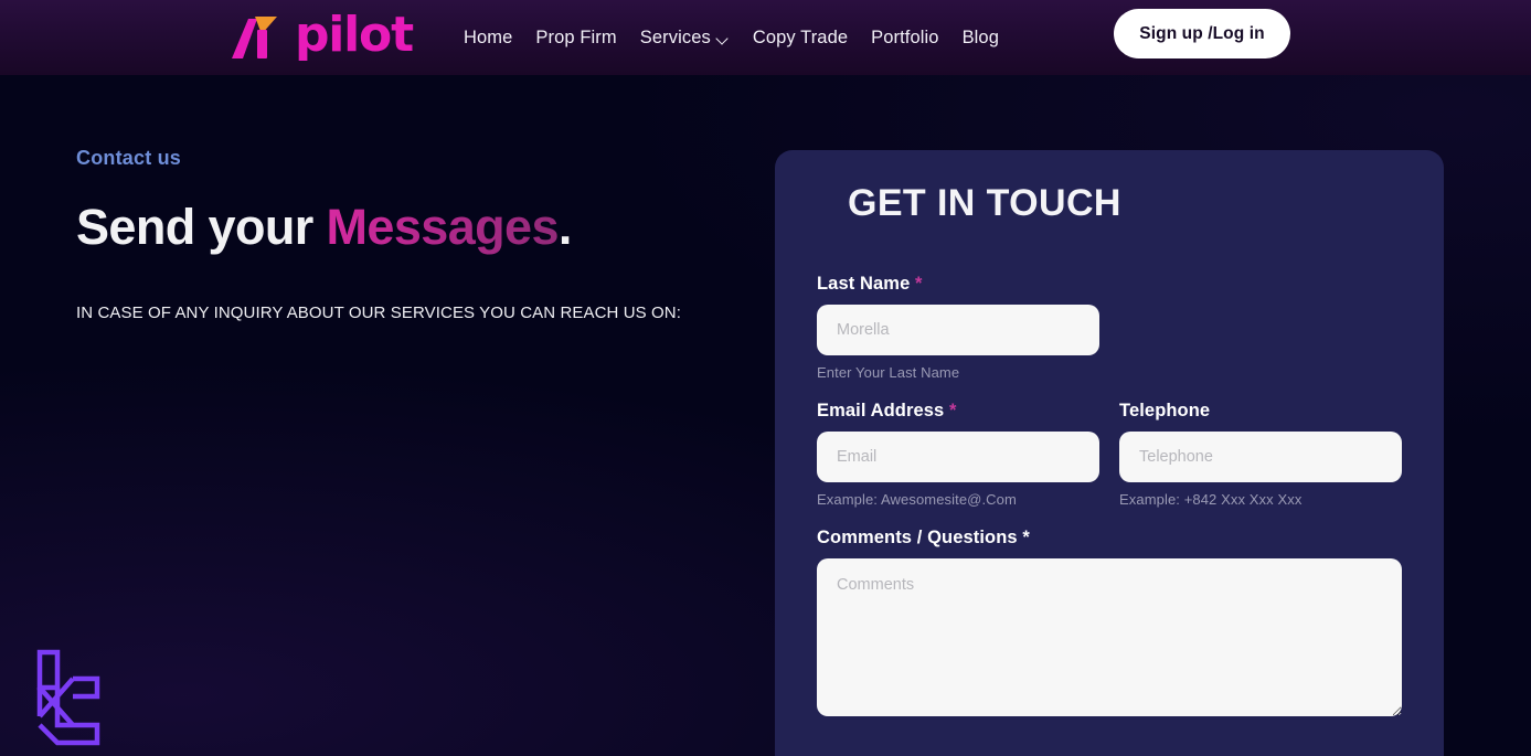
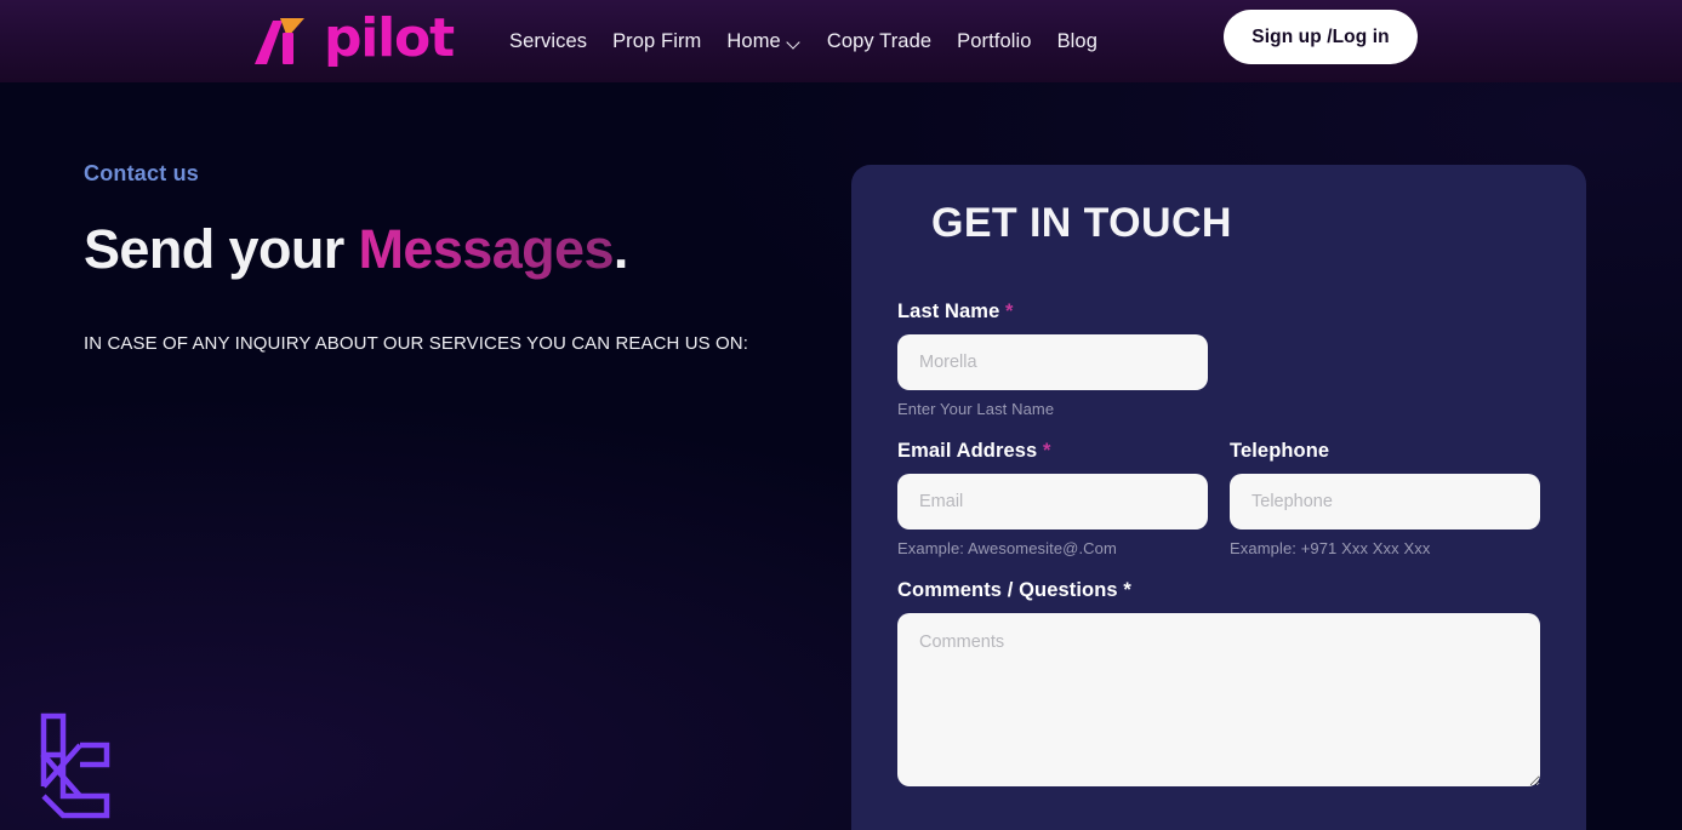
  pilot
- Home
+ Services
  Prop Firm
- Services
+ Home
  Copy Trade
  Portfolio
  Blog
  Sign up /Log in
  Contact us
  Send your Messages.
  IN CASE OF ANY INQUIRY ABOUT OUR SERVICES YOU CAN REACH US ON:
  GET IN TOUCH
  Last Name *
  Morella
  Enter Your Last Name
  Email Address *
  Email
  Example: Awesomesite@.Com
  Telephone
  Telephone
- Example: +842 Xxx Xxx Xxx
+ Example: +971 Xxx Xxx Xxx
  Comments / Questions *
  Comments
